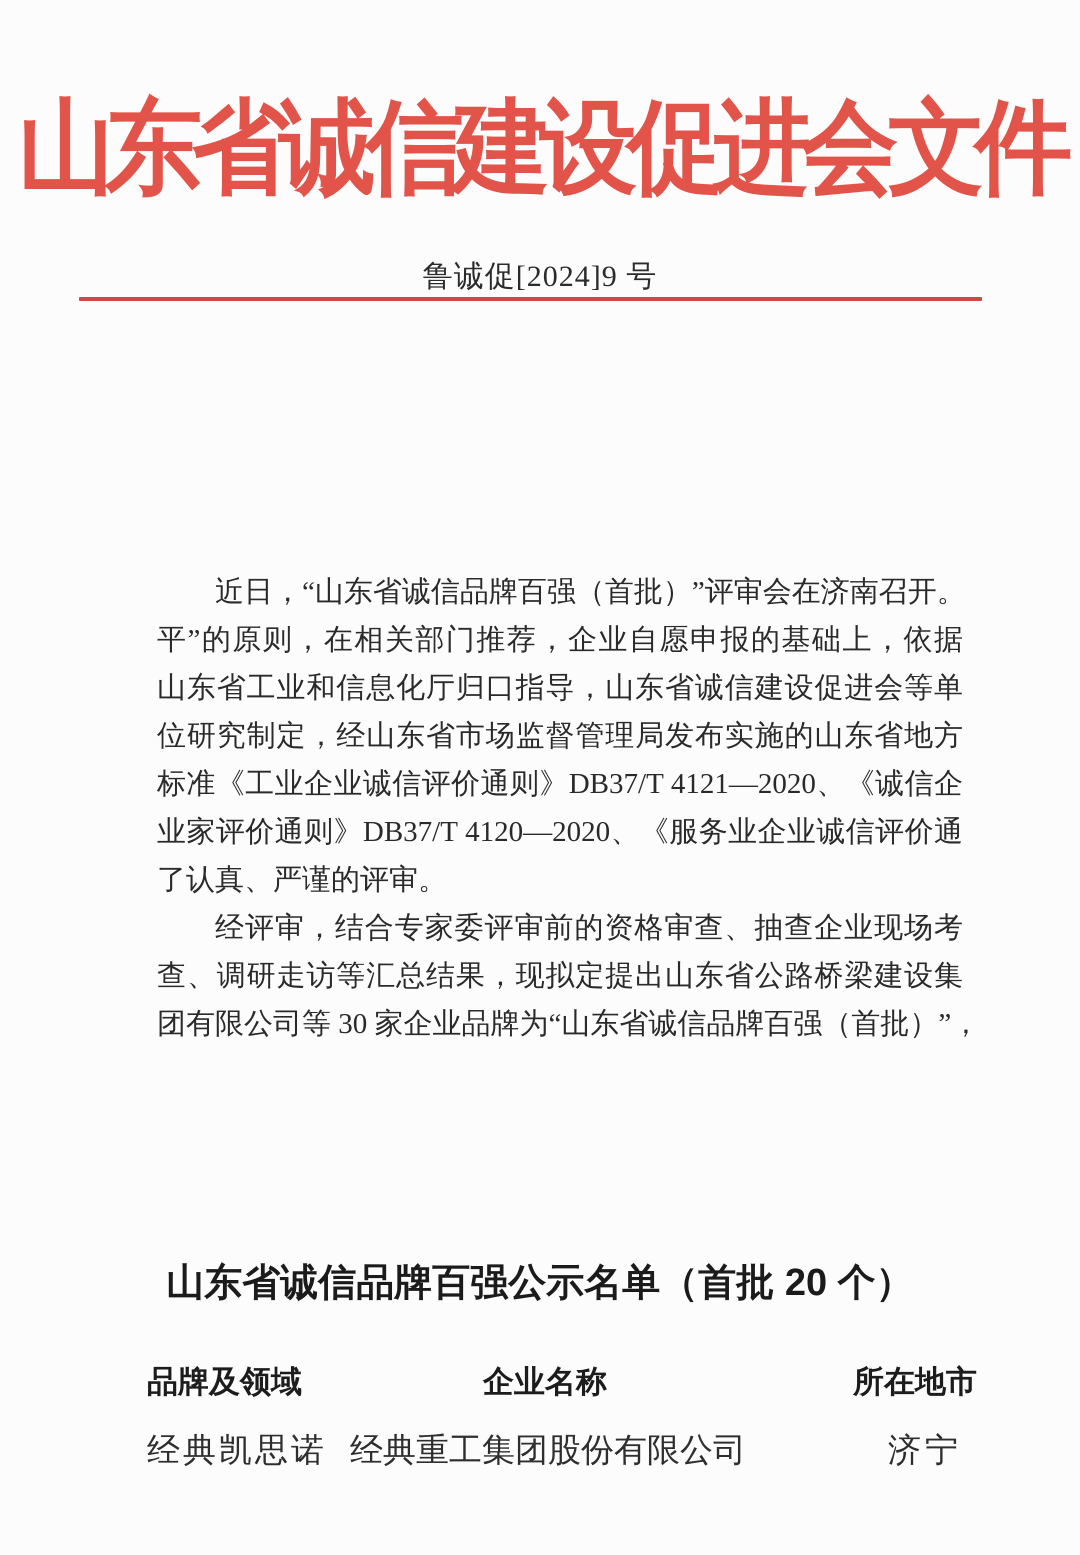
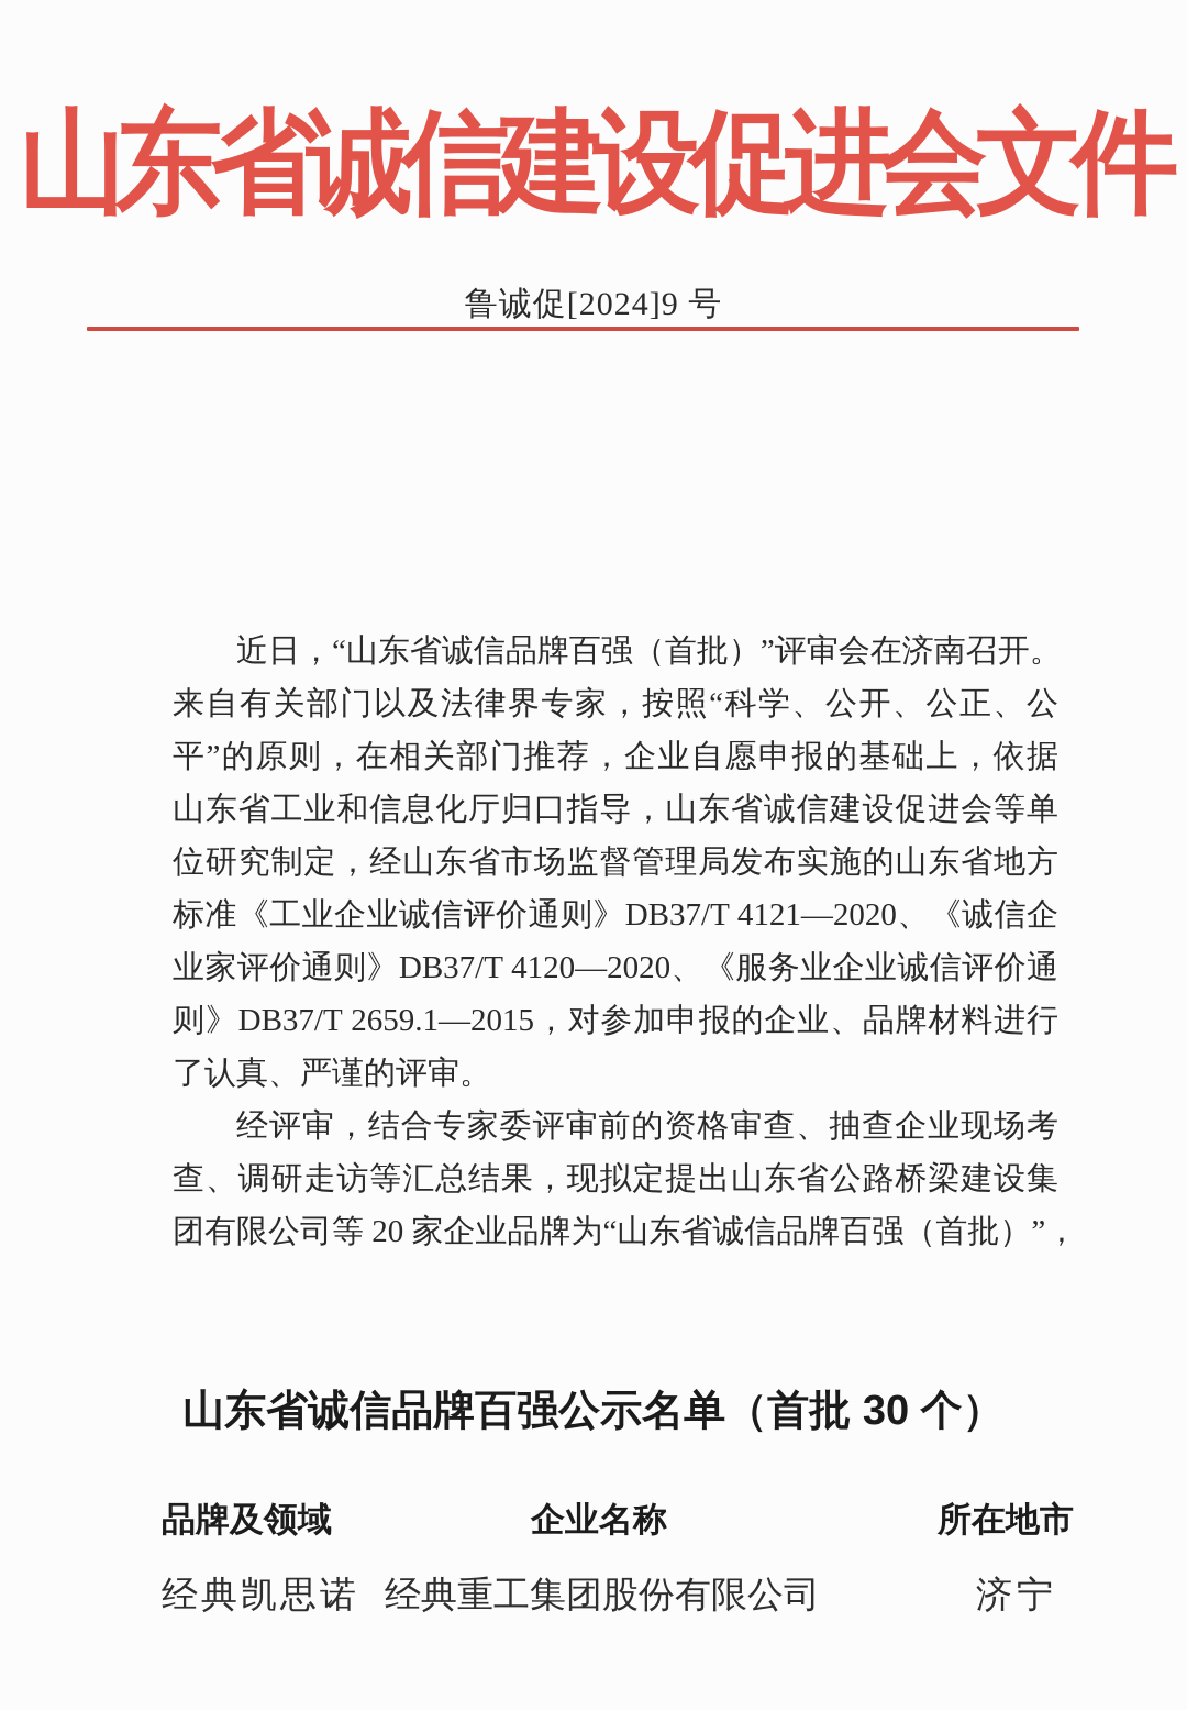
  山东省诚信建设促进会文件
  鲁诚促[2024]9 号
  近日，“山东省诚信品牌百强（首批）”评审会在济南召开。
+ 来自有关部门以及法律界专家，按照“科学、公开、公正、公
  平”的原则，在相关部门推荐，企业自愿申报的基础上，依据
  山东省工业和信息化厅归口指导，山东省诚信建设促进会等单
  位研究制定，经山东省市场监督管理局发布实施的山东省地方
  标准《工业企业诚信评价通则》DB37/T 4121—2020、《诚信企
  业家评价通则》DB37/T 4120—2020、《服务业企业诚信评价通
+ 则》DB37/T 2659.1—2015，对参加申报的企业、品牌材料进行
  了认真、严谨的评审。
  经评审，结合专家委评审前的资格审查、抽查企业现场考
  查、调研走访等汇总结果，现拟定提出山东省公路桥梁建设集
- 团有限公司等 30 家企业品牌为“山东省诚信品牌百强（首批）”，
+ 团有限公司等 20 家企业品牌为“山东省诚信品牌百强（首批）”，
- 山东省诚信品牌百强公示名单（首批 20 个）
+ 山东省诚信品牌百强公示名单（首批 30 个）
  品牌及领域
  企业名称
  所在地市
  经典凯思诺
  经典重工集团股份有限公司
  济宁
